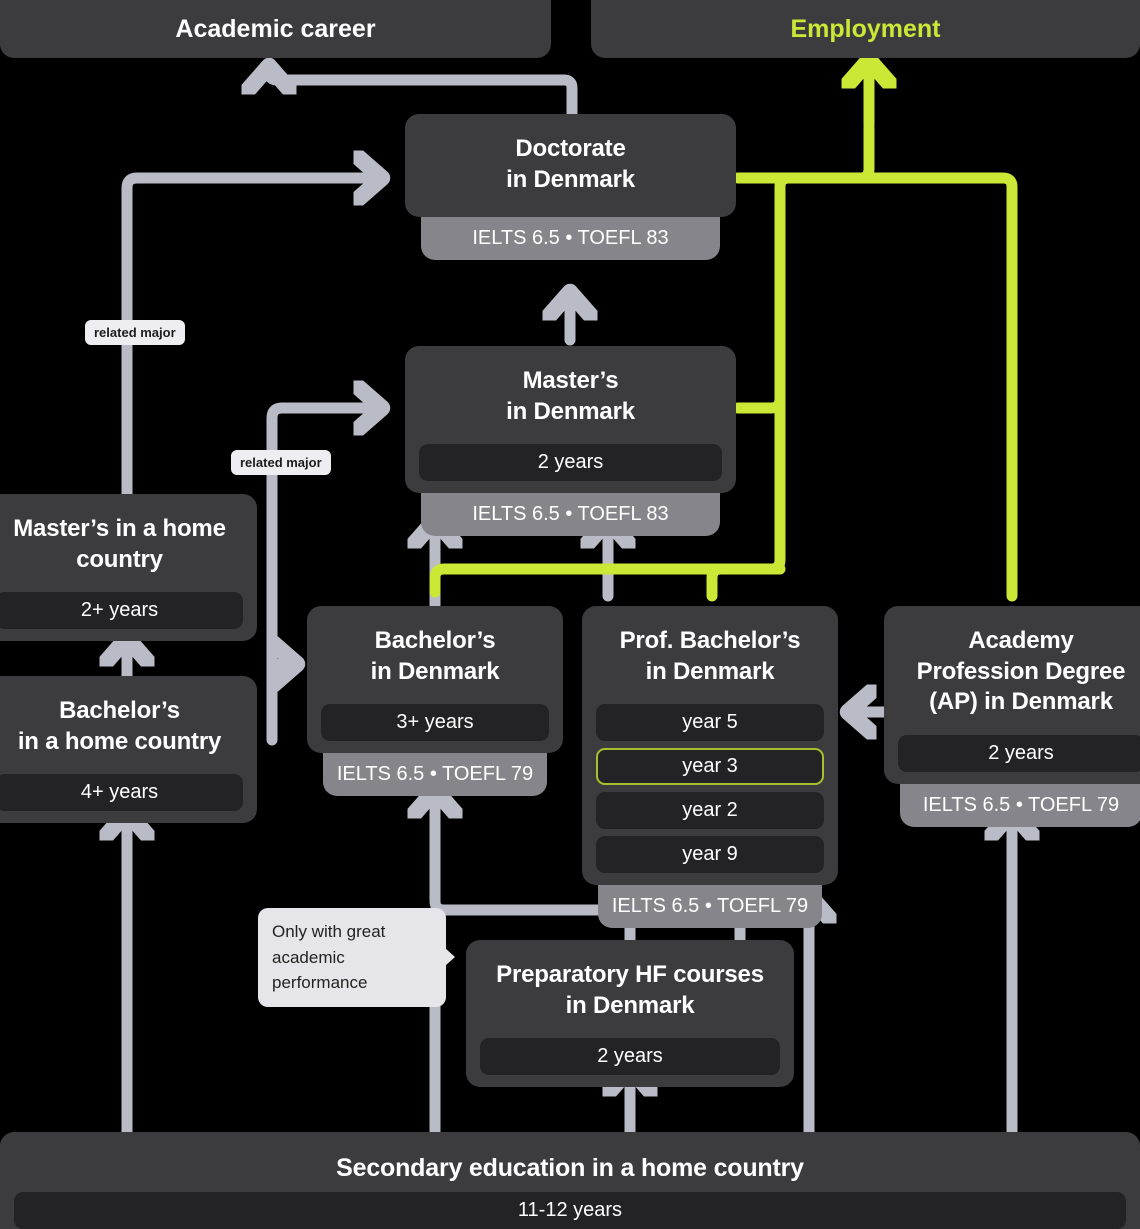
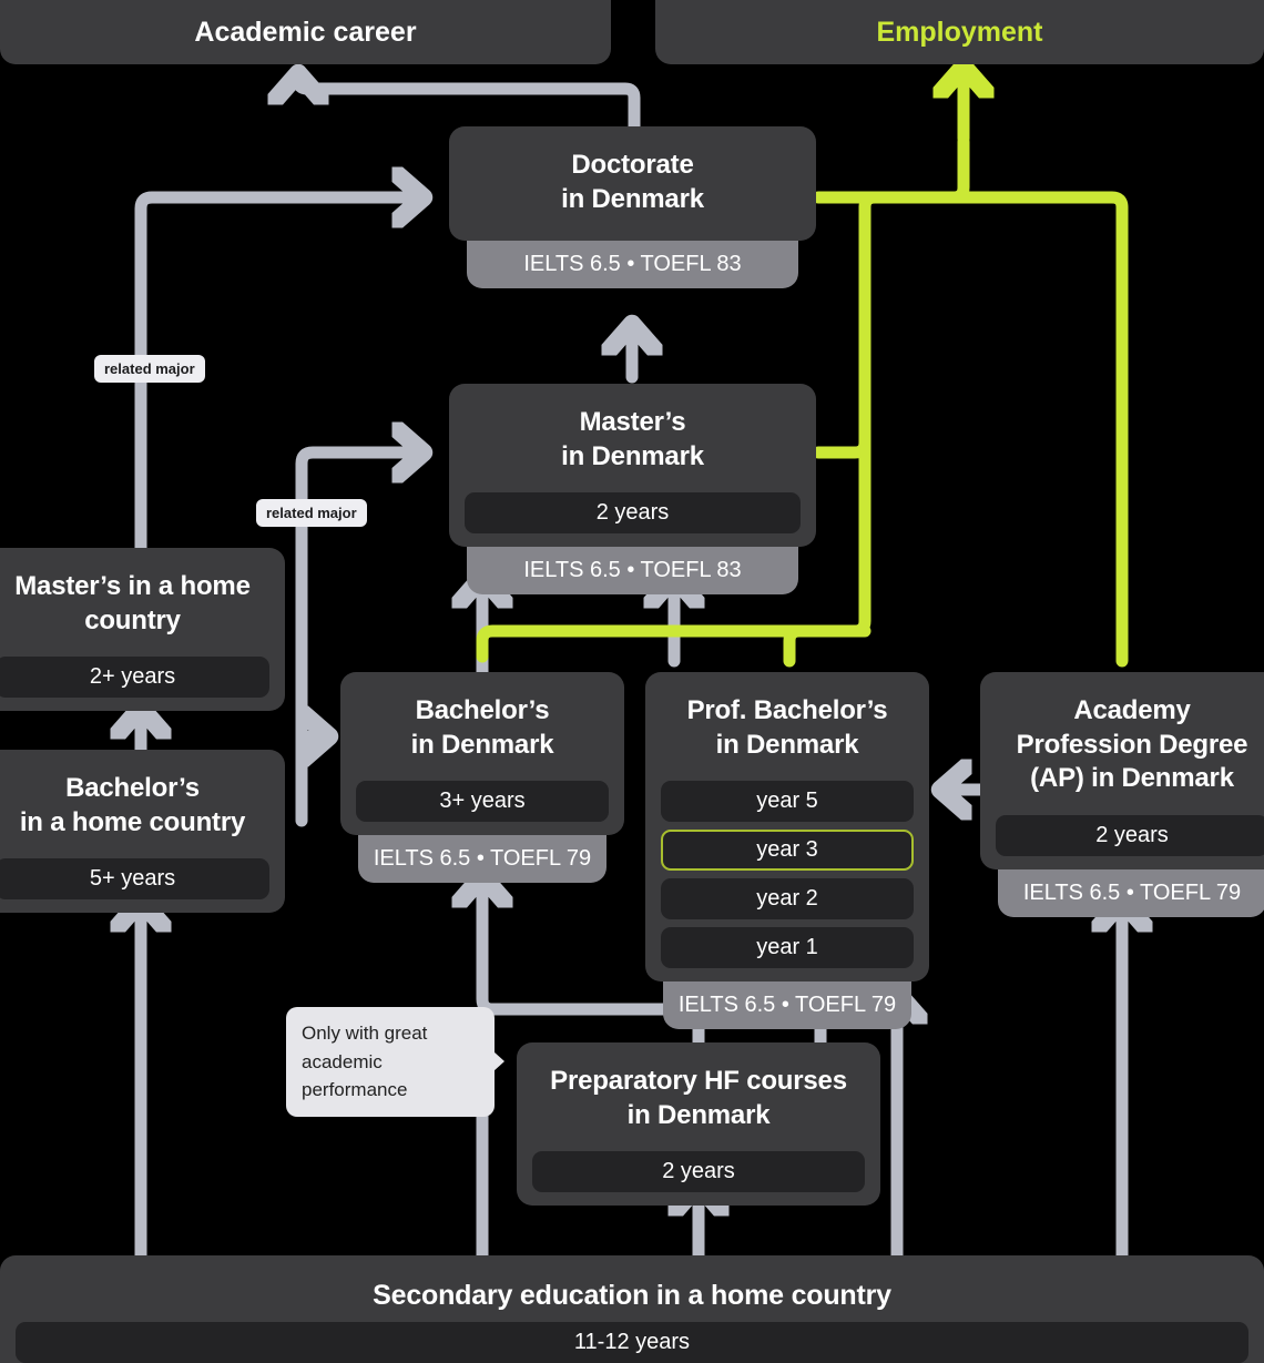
  Academic career
  Employment
  Doctorate
  in Denmark
  IELTS 6.5 • TOEFL 83
  Master’s
  in Denmark
  2 years
  IELTS 6.5 • TOEFL 83
  Master’s in a home
  country
  2+ years
  Bachelor’s
  in a home country
- 4+ years
+ 5+ years
  Bachelor’s
  in Denmark
  3+ years
  IELTS 6.5 • TOEFL 79
  Prof. Bachelor’s
  in Denmark
  year 5
  year 3
  year 2
- year 9
+ year 1
  IELTS 6.5 • TOEFL 79
  Academy
  Profession Degree
  (AP) in Denmark
  2 years
  IELTS 6.5 • TOEFL 79
  Preparatory HF courses
  in Denmark
  2 years
  Secondary education in a home country
  11-12 years
  related major
  related major
  Only with great academic performance
